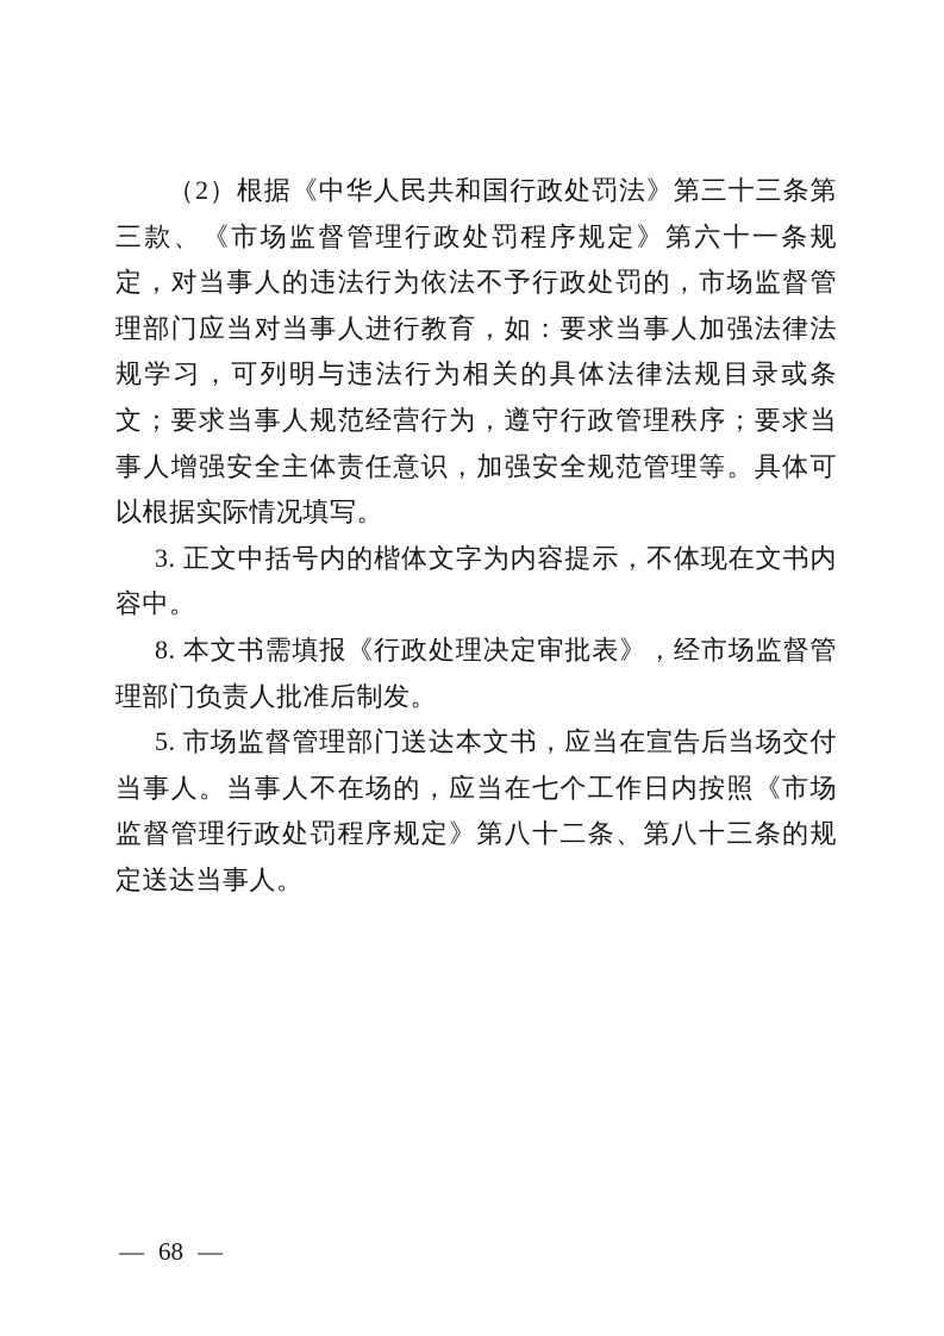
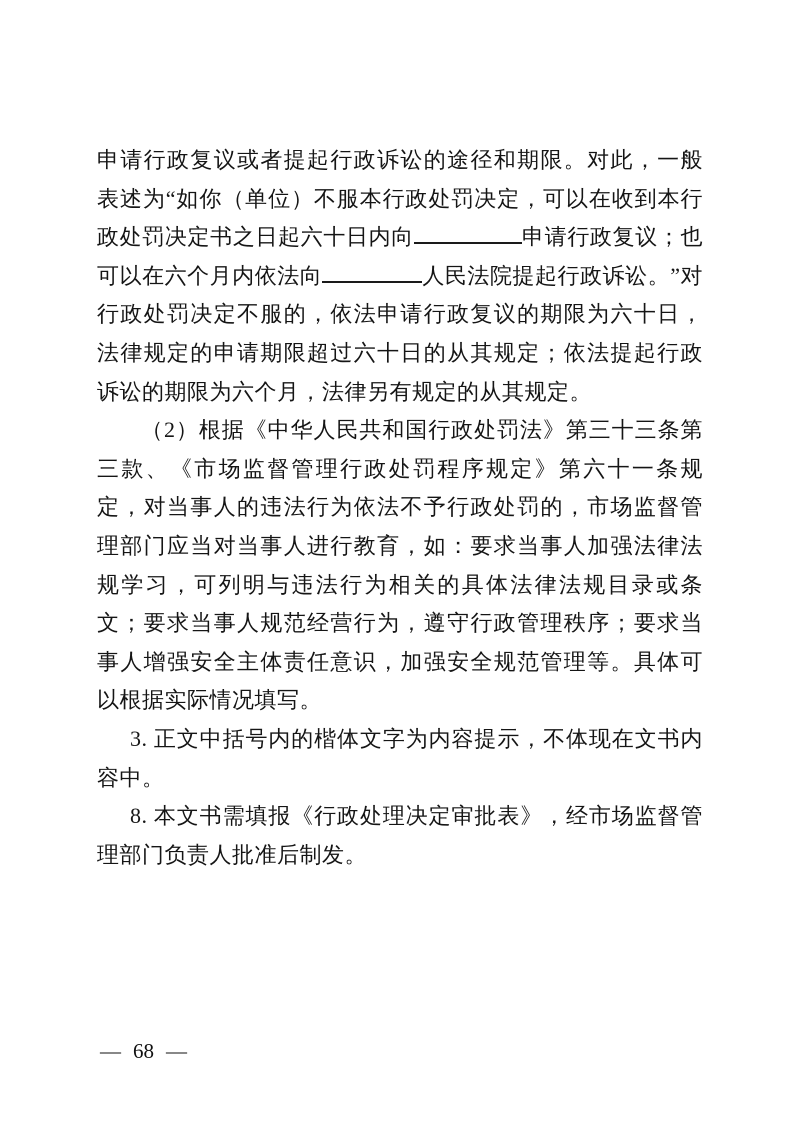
+ 申请行政复议或者提起行政诉讼的途径和期限。对此，一般表述为“如你（单位）不服本行政处罚决定，可以在收到本行政处罚决定书之日起六十日内向 申请行政复议；也可以在六个月内依法向 人民法院提起行政诉讼。”对行政处罚决定不服的，依法申请行政复议的期限为六十日，法律规定的申请期限超过六十日的从其规定；依法提起行政诉讼的期限为六个月，法律另有规定的从其规定。
  （2）根据《中华人民共和国行政处罚法》第三十三条第三款、《市场监督管理行政处罚程序规定》第六十一条规定，对当事人的违法行为依法不予行政处罚的，市场监督管理部门应当对当事人进行教育，如：要求当事人加强法律法规学习，可列明与违法行为相关的具体法律法规目录或条文；要求当事人规范经营行为，遵守行政管理秩序；要求当事人增强安全主体责任意识，加强安全规范管理等。具体可以根据实际情况填写。
  3. 正文中括号内的楷体文字为内容提示，不体现在文书内容中。
  8. 本文书需填报《行政处理决定审批表》，经市场监督管理部门负责人批准后制发。
- 5. 市场监督管理部门送达本文书，应当在宣告后当场交付当事人。当事人不在场的，应当在七个工作日内按照《市场监督管理行政处罚程序规定》第八十二条、第八十三条的规定送达当事人。
  —
  68
  —
